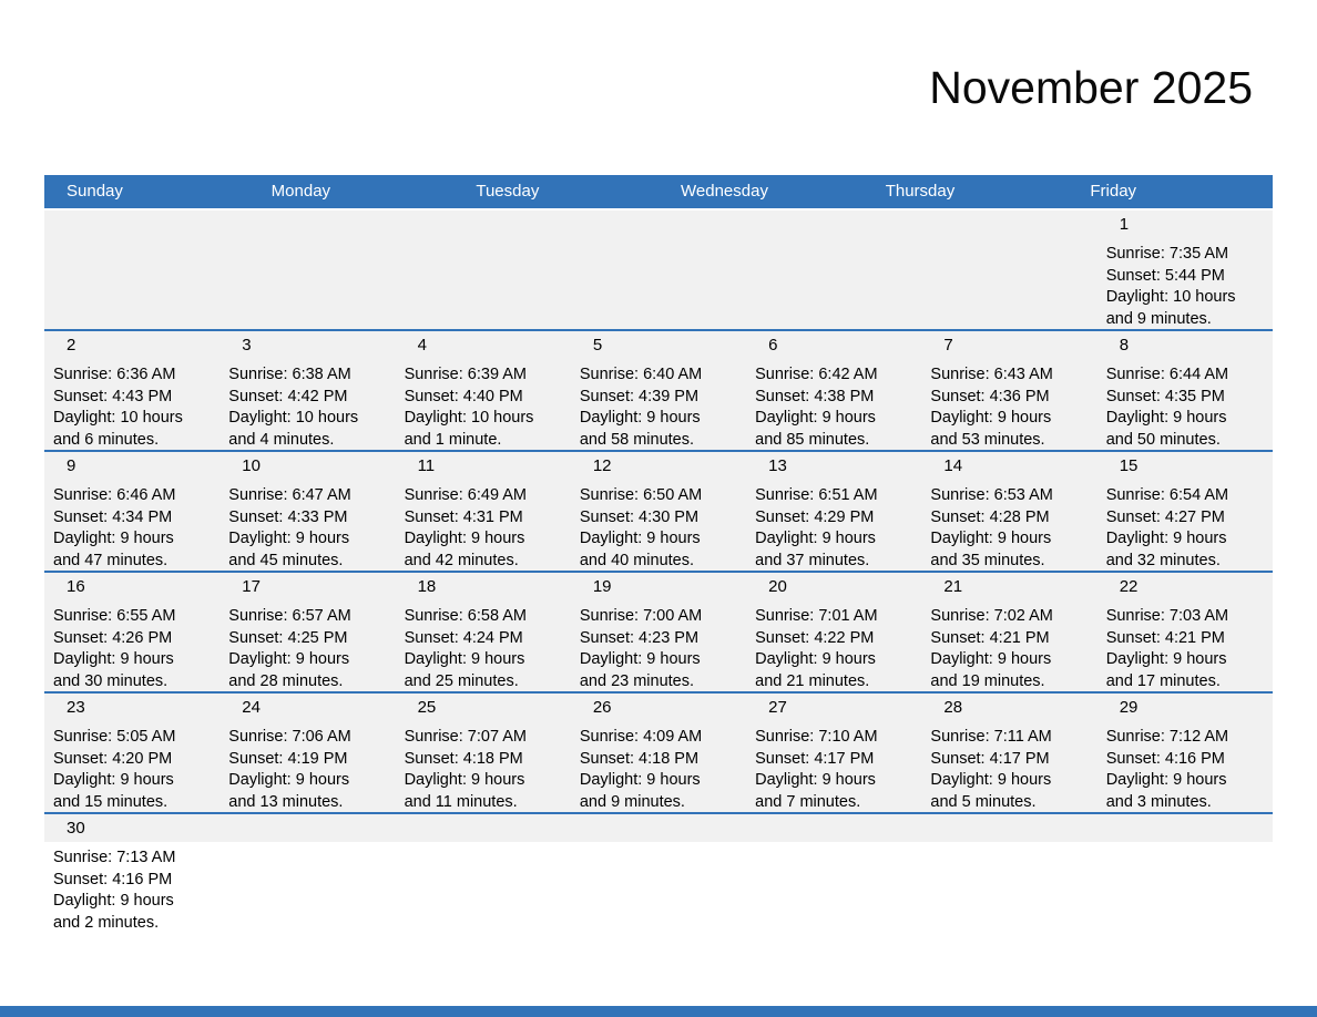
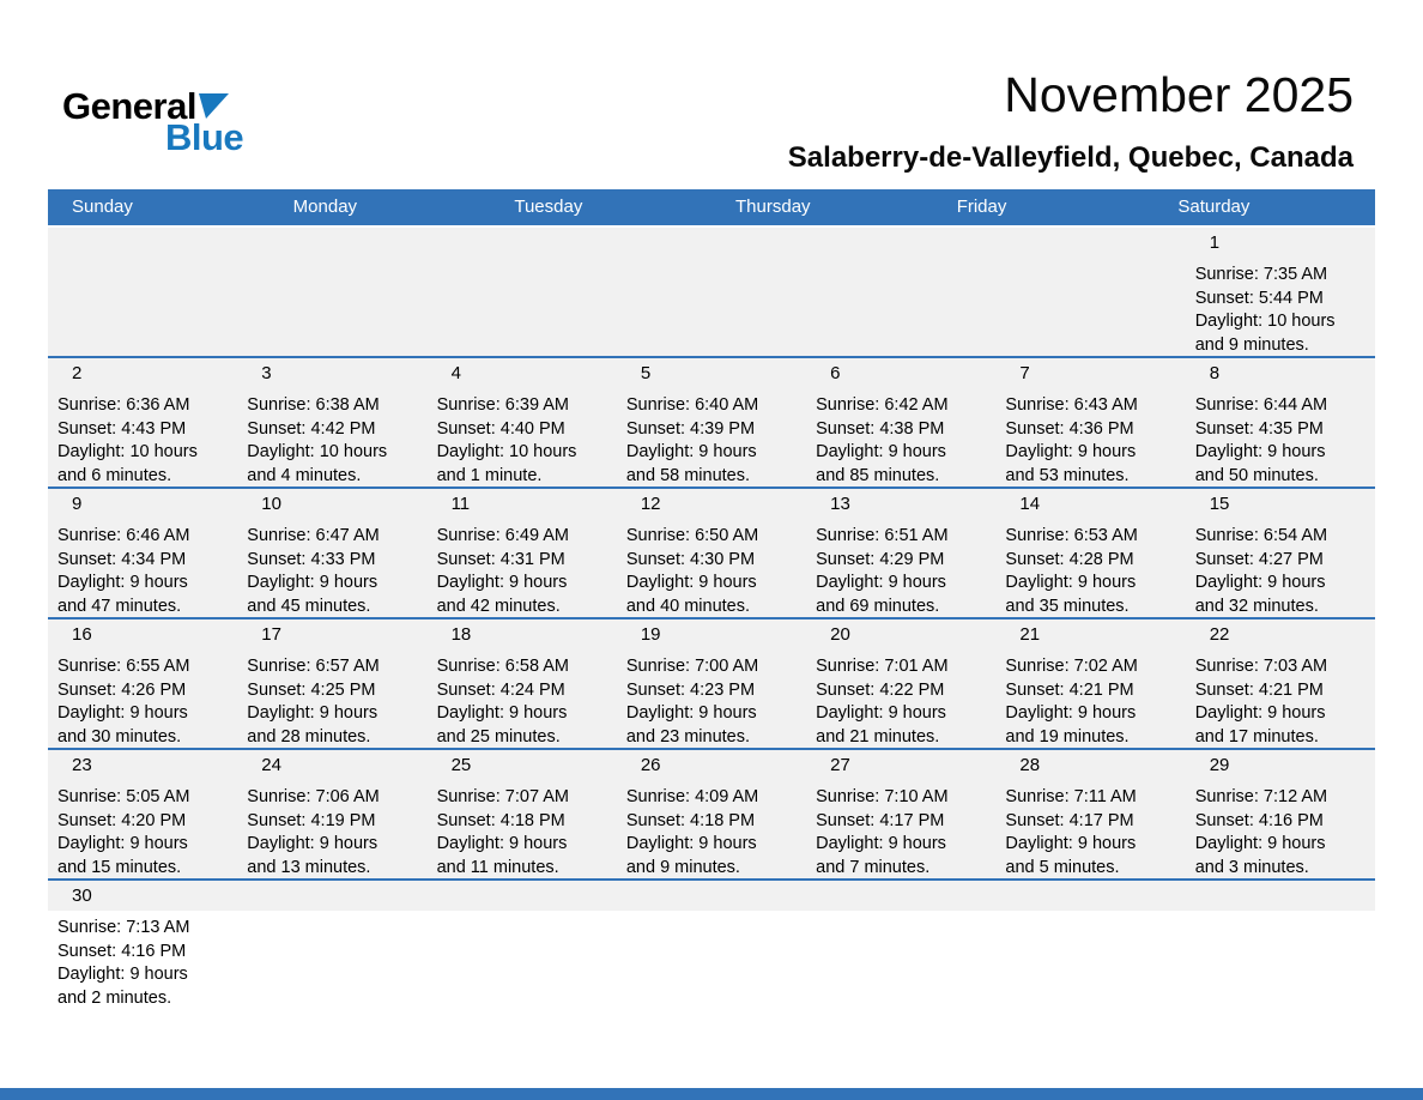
+ General
+ Blue
  November 2025
+ Salaberry-de-Valleyfield, Quebec, Canada
  Sunday
  Monday
  Tuesday
- Wednesday
  Thursday
  Friday
+ Saturday
  1
  Sunrise: 7:35 AM
  Sunset: 5:44 PM
  Daylight: 10 hours
  and 9 minutes.
  2
  Sunrise: 6:36 AM
  Sunset: 4:43 PM
  Daylight: 10 hours
  and 6 minutes.
  3
  Sunrise: 6:38 AM
  Sunset: 4:42 PM
  Daylight: 10 hours
  and 4 minutes.
  4
  Sunrise: 6:39 AM
  Sunset: 4:40 PM
  Daylight: 10 hours
  and 1 minute.
  5
  Sunrise: 6:40 AM
  Sunset: 4:39 PM
  Daylight: 9 hours
  and 58 minutes.
  6
  Sunrise: 6:42 AM
  Sunset: 4:38 PM
  Daylight: 9 hours
  and 85 minutes.
  7
  Sunrise: 6:43 AM
  Sunset: 4:36 PM
  Daylight: 9 hours
  and 53 minutes.
  8
  Sunrise: 6:44 AM
  Sunset: 4:35 PM
  Daylight: 9 hours
  and 50 minutes.
  9
  Sunrise: 6:46 AM
  Sunset: 4:34 PM
  Daylight: 9 hours
  and 47 minutes.
  10
  Sunrise: 6:47 AM
  Sunset: 4:33 PM
  Daylight: 9 hours
  and 45 minutes.
  11
  Sunrise: 6:49 AM
  Sunset: 4:31 PM
  Daylight: 9 hours
  and 42 minutes.
  12
  Sunrise: 6:50 AM
  Sunset: 4:30 PM
  Daylight: 9 hours
  and 40 minutes.
  13
  Sunrise: 6:51 AM
  Sunset: 4:29 PM
  Daylight: 9 hours
- and 37 minutes.
+ and 69 minutes.
  14
  Sunrise: 6:53 AM
  Sunset: 4:28 PM
  Daylight: 9 hours
  and 35 minutes.
  15
  Sunrise: 6:54 AM
  Sunset: 4:27 PM
  Daylight: 9 hours
  and 32 minutes.
  16
  Sunrise: 6:55 AM
  Sunset: 4:26 PM
  Daylight: 9 hours
  and 30 minutes.
  17
  Sunrise: 6:57 AM
  Sunset: 4:25 PM
  Daylight: 9 hours
  and 28 minutes.
  18
  Sunrise: 6:58 AM
  Sunset: 4:24 PM
  Daylight: 9 hours
  and 25 minutes.
  19
  Sunrise: 7:00 AM
  Sunset: 4:23 PM
  Daylight: 9 hours
  and 23 minutes.
  20
  Sunrise: 7:01 AM
  Sunset: 4:22 PM
  Daylight: 9 hours
  and 21 minutes.
  21
  Sunrise: 7:02 AM
  Sunset: 4:21 PM
  Daylight: 9 hours
  and 19 minutes.
  22
  Sunrise: 7:03 AM
  Sunset: 4:21 PM
  Daylight: 9 hours
  and 17 minutes.
  23
  Sunrise: 5:05 AM
  Sunset: 4:20 PM
  Daylight: 9 hours
  and 15 minutes.
  24
  Sunrise: 7:06 AM
  Sunset: 4:19 PM
  Daylight: 9 hours
  and 13 minutes.
  25
  Sunrise: 7:07 AM
  Sunset: 4:18 PM
  Daylight: 9 hours
  and 11 minutes.
  26
  Sunrise: 4:09 AM
  Sunset: 4:18 PM
  Daylight: 9 hours
  and 9 minutes.
  27
  Sunrise: 7:10 AM
  Sunset: 4:17 PM
  Daylight: 9 hours
  and 7 minutes.
  28
  Sunrise: 7:11 AM
  Sunset: 4:17 PM
  Daylight: 9 hours
  and 5 minutes.
  29
  Sunrise: 7:12 AM
  Sunset: 4:16 PM
  Daylight: 9 hours
  and 3 minutes.
  30
  Sunrise: 7:13 AM
  Sunset: 4:16 PM
  Daylight: 9 hours
  and 2 minutes.
